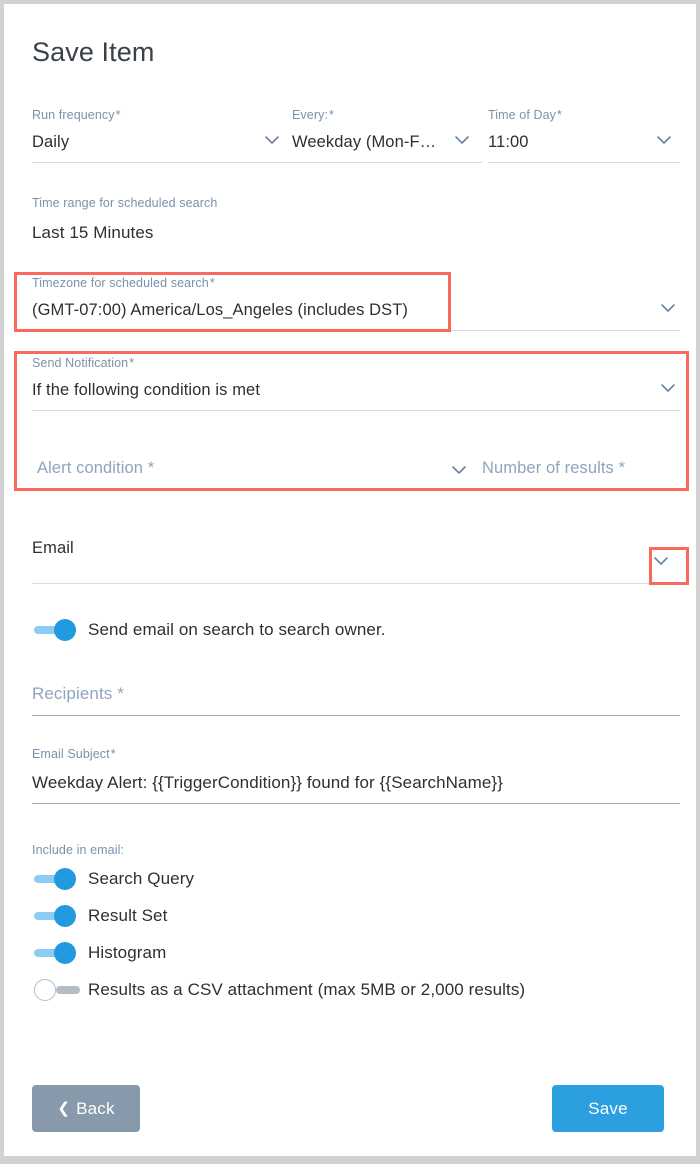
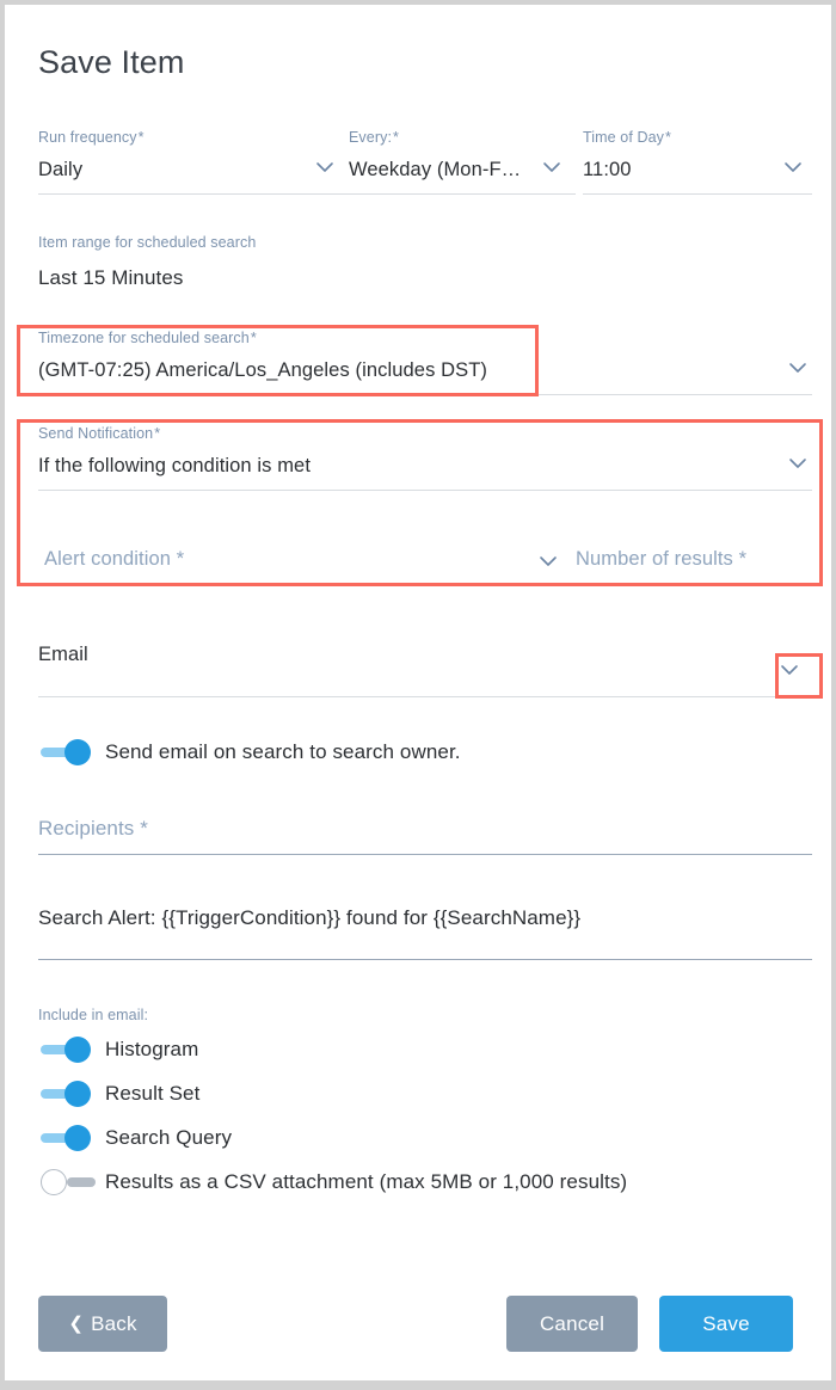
  Save Item
  Run frequency*
  Daily
  Every:*
  Weekday (Mon-F…
  Time of Day*
  11:00
- Time range for scheduled search
+ Item range for scheduled search
  Last 15 Minutes
  Timezone for scheduled search*
- (GMT-07:00) America/Los_Angeles (includes DST)
+ (GMT-07:25) America/Los_Angeles (includes DST)
  Send Notification*
  If the following condition is met
  Alert condition *
  Number of results *
  Email
  Send email on search to search owner.
  Recipients *
- Email Subject*
- Weekday Alert: {{TriggerCondition}} found for {{SearchName}}
+ Search Alert: {{TriggerCondition}} found for {{SearchName}}
  Include in email:
- Search Query
+ Histogram
  Result Set
- Histogram
+ Search Query
- Results as a CSV attachment (max 5MB or 2,000 results)
+ Results as a CSV attachment (max 5MB or 1,000 results)
  ❮
  Back
+ Cancel
  Save
